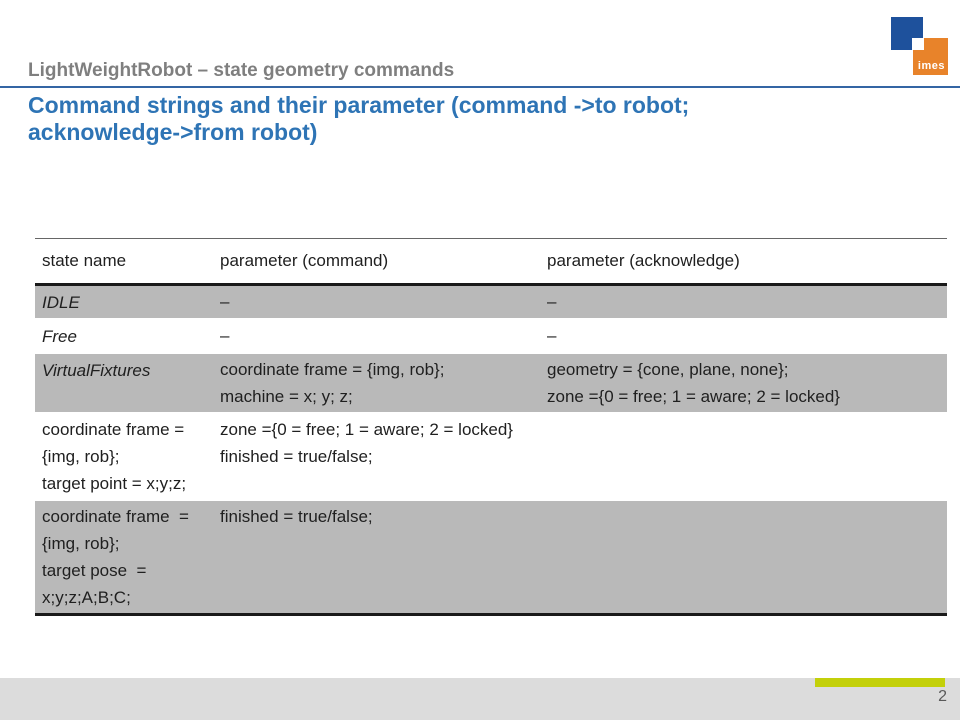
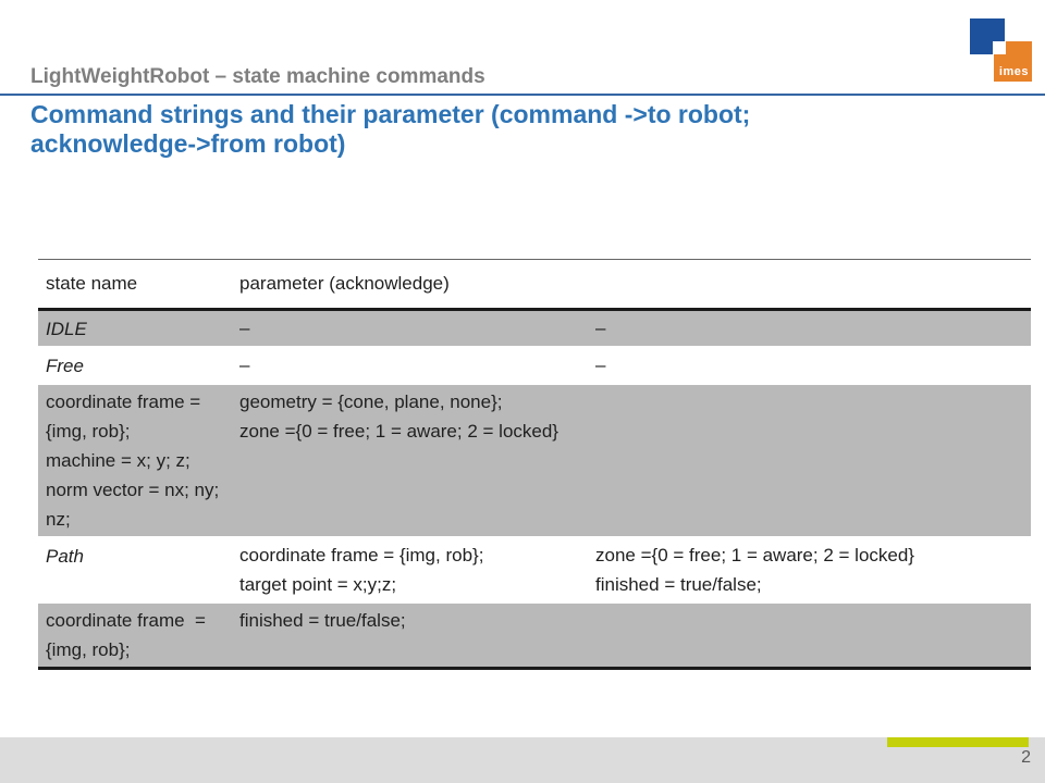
- LightWeightRobot – state geometry commands
+ LightWeightRobot – state machine commands
  imes
  Command strings and their parameter (command ->to robot; acknowledge->from robot)
  state name
- parameter (command)
  parameter (acknowledge)
  IDLE
  –
  –
  Free
  –
  –
- VirtualFixtures
  coordinate frame = {img, rob};
  machine = x; y; z;
+ norm vector = nx; ny; nz;
  geometry = {cone, plane, none};
  zone ={0 = free; 1 = aware; 2 = locked}
+ Path
  coordinate frame = {img, rob};
  target point = x;y;z;
  zone ={0 = free; 1 = aware; 2 = locked}
  finished = true/false;
  coordinate frame = {img, rob};
- target pose = x;y;z;A;B;C;
  finished = true/false;
  2
